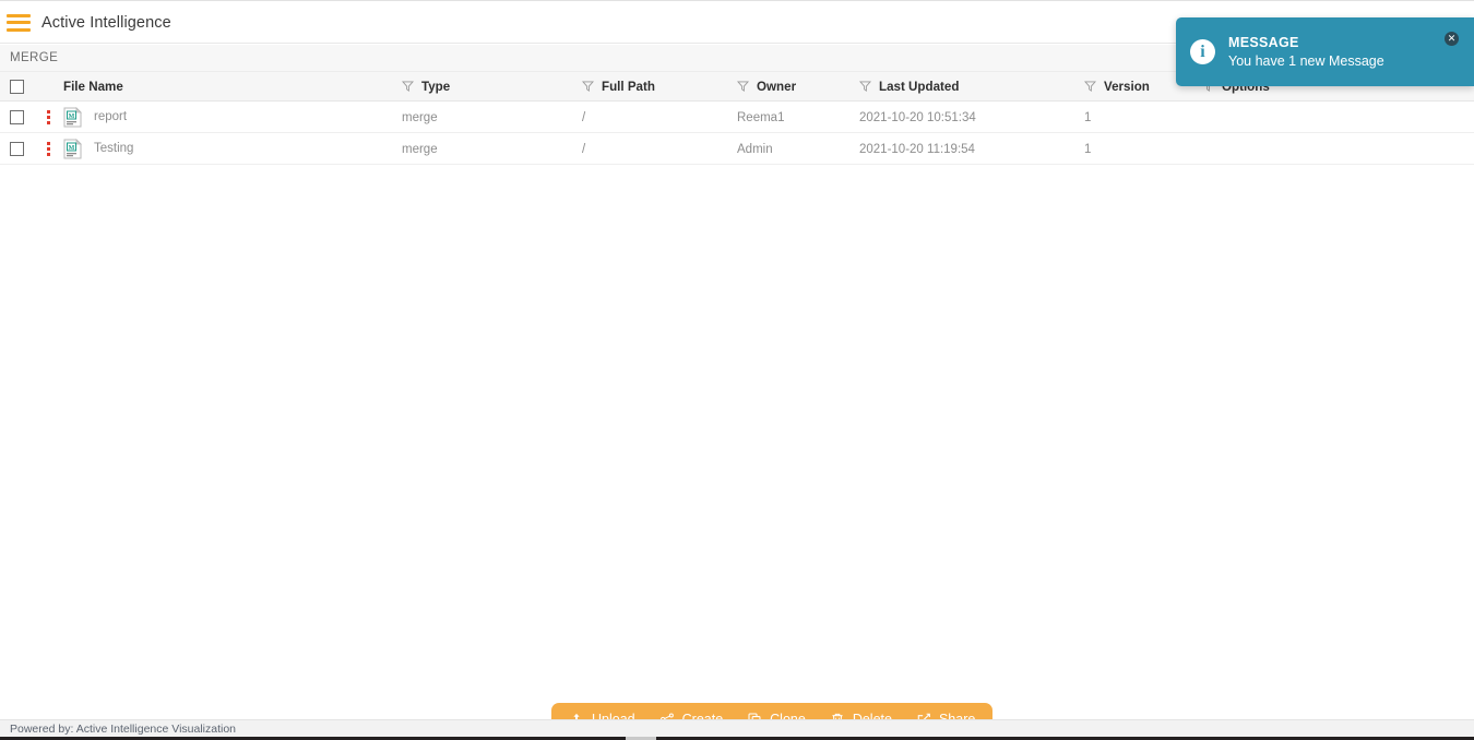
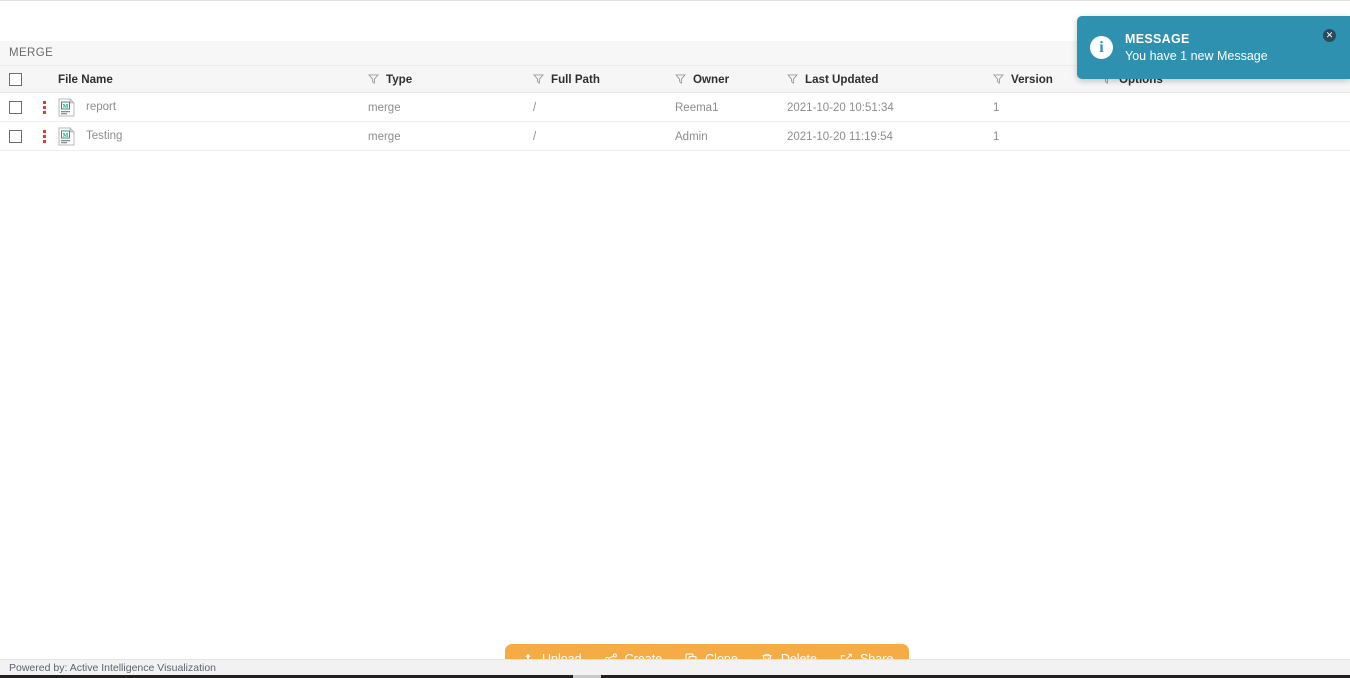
- Active Intelligence
  MERGE
  File Name
  Type
  Full Path
  Owner
  Last Updated
  Version
  Options
  report
  merge
  /
  Reema1
  2021-10-20 10:51:34
  1
  Testing
  merge
  /
  Admin
  2021-10-20 11:19:54
  1
  Powered by: Active Intelligence Visualization
  i
  MESSAGE
  You have 1 new Message
  ✕
